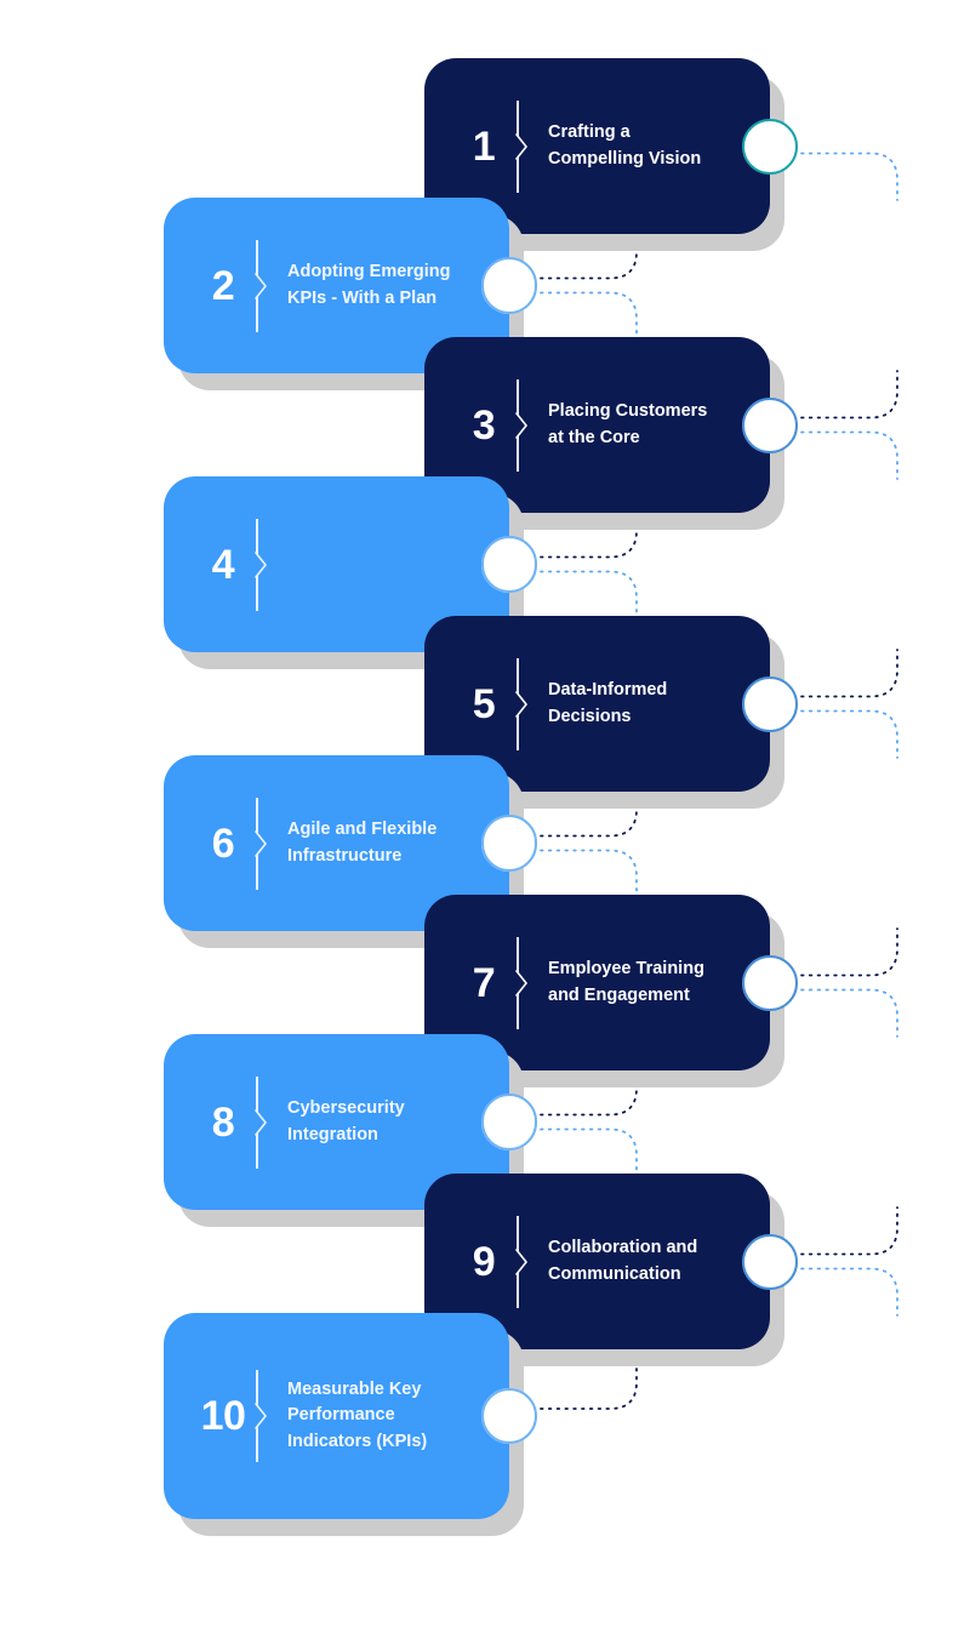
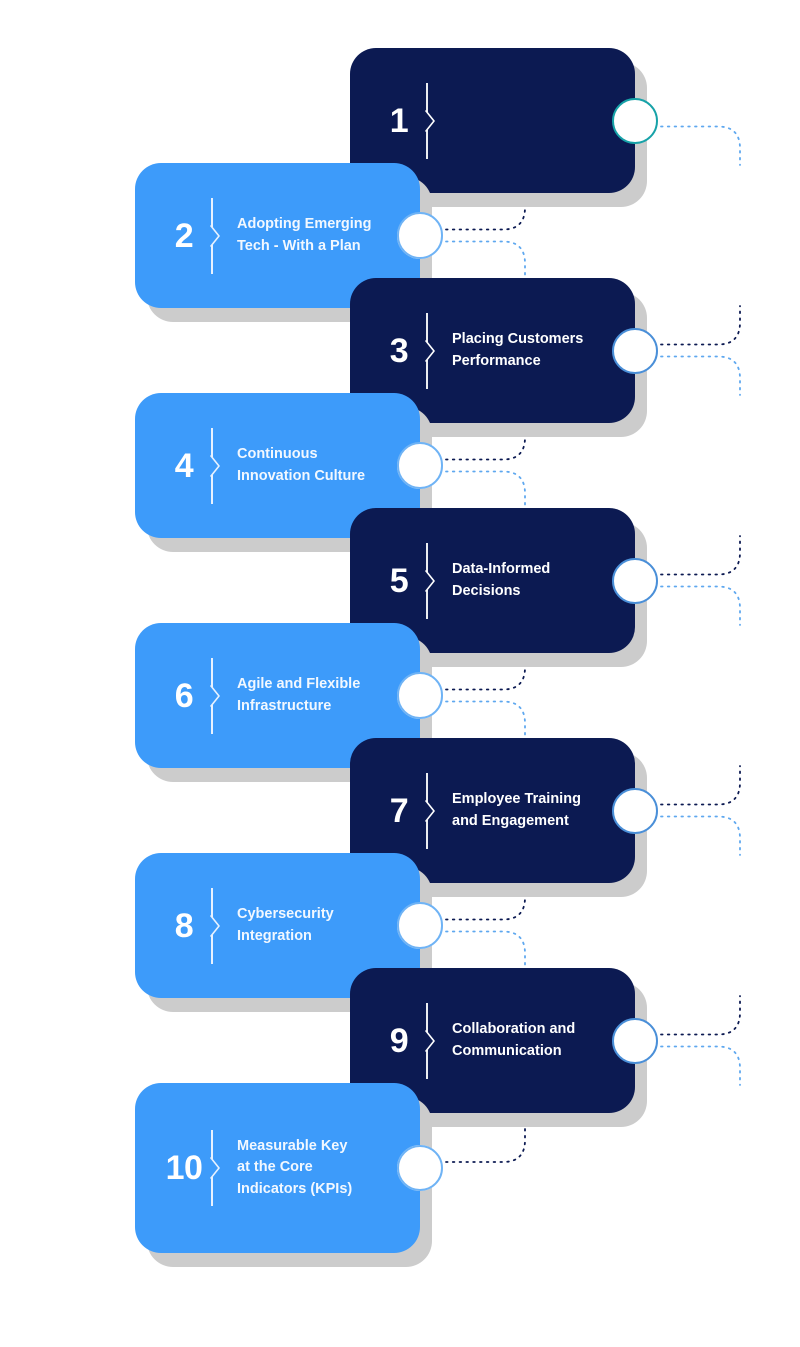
  1
- Crafting a
- Compelling Vision
  2
  Adopting Emerging
- KPIs - With a Plan
+ Tech - With a Plan
  3
  Placing Customers
- at the Core
+ Performance
  4
+ Continuous
+ Innovation Culture
  5
  Data-Informed
  Decisions
  6
  Agile and Flexible
  Infrastructure
  7
  Employee Training
  and Engagement
  8
  Cybersecurity
  Integration
  9
  Collaboration and
  Communication
  10
  Measurable Key
- Performance
+ at the Core
  Indicators (KPIs)
